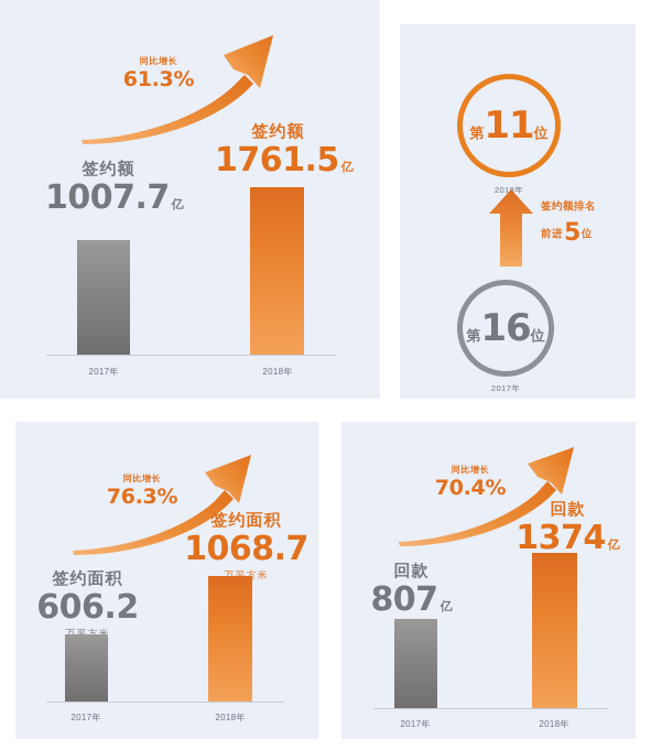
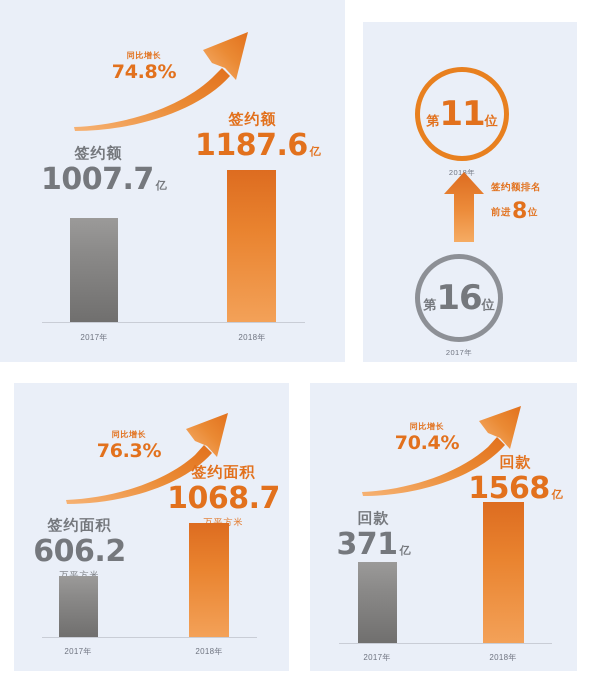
  同比增长
- 61.3%
+ 74.8%
  签约额
- 1761.5 亿
+ 1187.6 亿
  签约额
  1007.7 亿
  2017年
  2018年
  第11位
  2018年
  签约额排名
- 前进5位
+ 前进8位
  第16位
  2017年
  同比增长
  76.3%
  签约面积
  1068.7
  万平方米
  签约面积
  606.2
  万平方米
  2017年
  2018年
  同比增长
  70.4%
  回款
- 1374 亿
+ 1568 亿
  回款
- 807 亿
+ 371 亿
  2017年
  2018年
